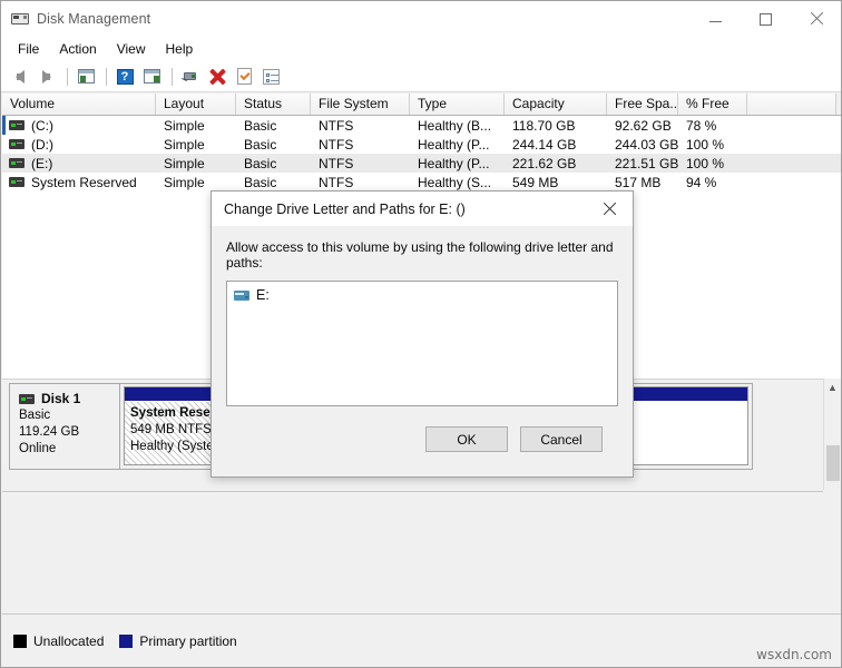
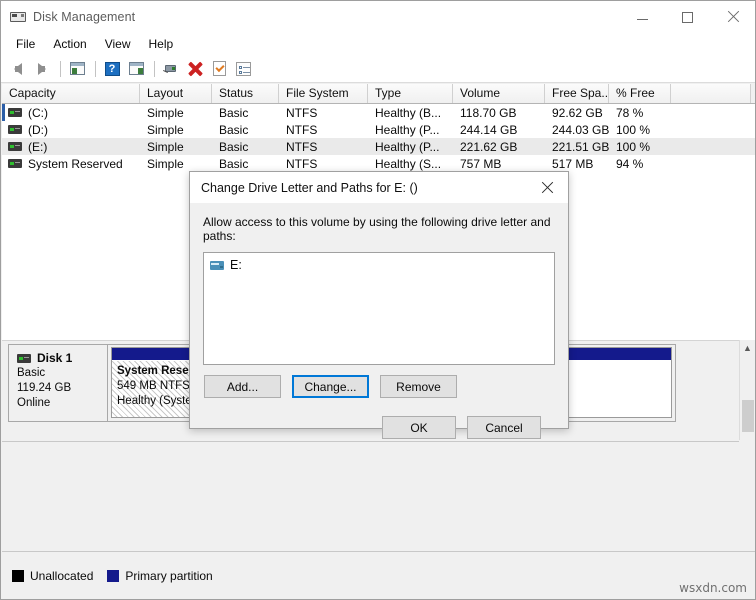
  Disk Management
  File
  Action
  View
  Help
  ?
- Volume
+ Capacity
  Layout
  Status
  File System
  Type
- Capacity
+ Volume
  Free Spa..
  % Free
  (C:)
  Simple
  Basic
  NTFS
  Healthy (B...
  118.70 GB
  92.62 GB
  78 %
  (D:)
  Simple
  Basic
  NTFS
  Healthy (P...
  244.14 GB
  244.03 GB
  100 %
  (E:)
  Simple
  Basic
  NTFS
  Healthy (P...
  221.62 GB
  221.51 GB
  100 %
  System Reserved
  Simple
  Basic
  NTFS
  Healthy (S...
- 549 MB
+ 757 MB
  517 MB
  94 %
  Disk 1
  Basic
  119.24 GB
  Online
  System Rese
  549 MB NTFS
  Healthy (Syst
  ▲
  Unallocated
  Primary partition
  wsxdn.com
  Change Drive Letter and Paths for E: ()
  Allow access to this volume by using the following drive letter and paths:
  E:
+ Add...
+ Change...
+ Remove
  OK
  Cancel
